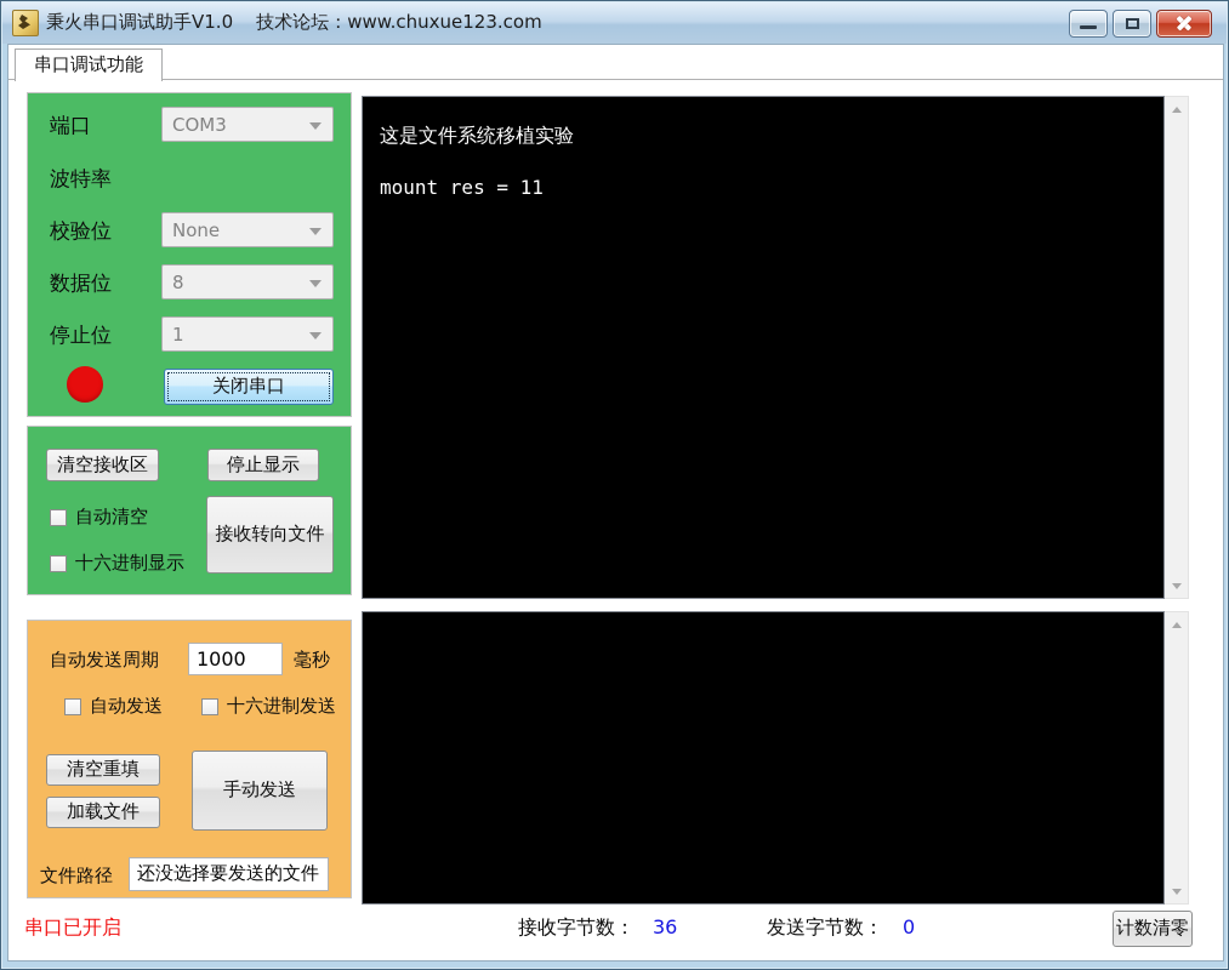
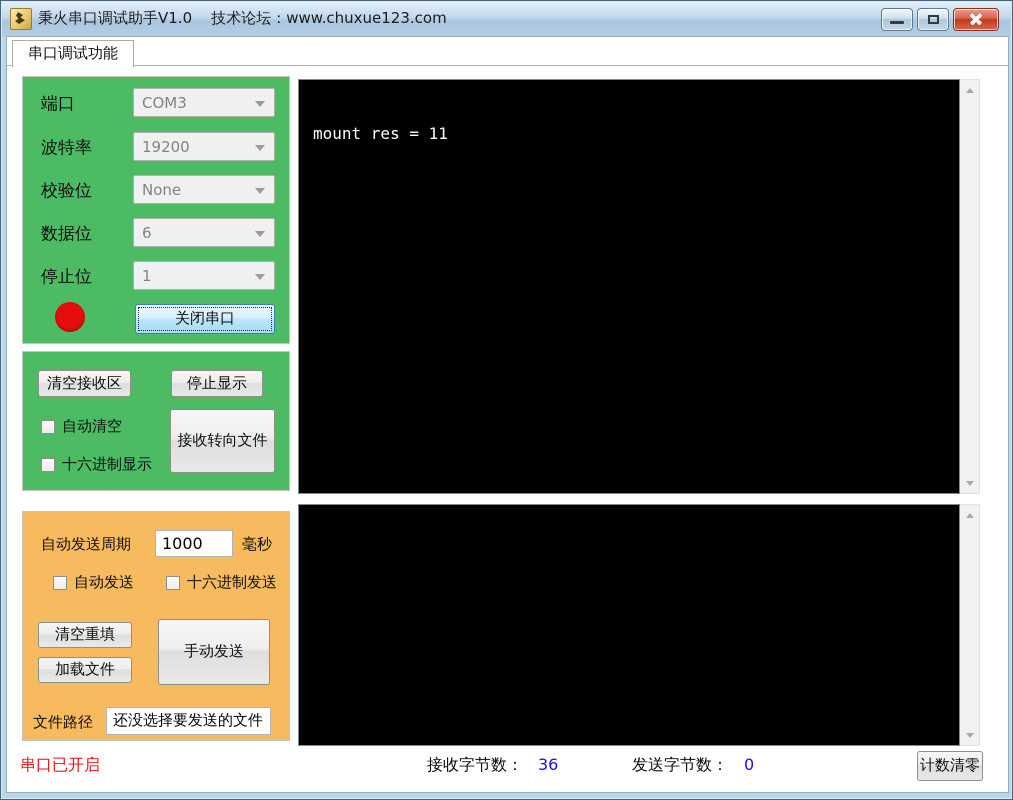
  秉火串口调试助手V1.0 技术论坛：www.chuxue123.com
  串口调试功能
  端口
  波特率
  校验位
  数据位
  停止位
  COM3
+ 19200
  None
- 8
+ 6
  1
  关闭串口
  清空接收区
  停止显示
  自动清空
  十六进制显示
  接收转向文件
  自动发送周期
  1000
  毫秒
  自动发送
  十六进制发送
  清空重填
  加载文件
  手动发送
  文件路径
  还没选择要发送的文件
- 这是文件系统移植实验
  mount res = 11
  串口已开启
  接收字节数：
  36
  发送字节数：
  0
  计数清零
